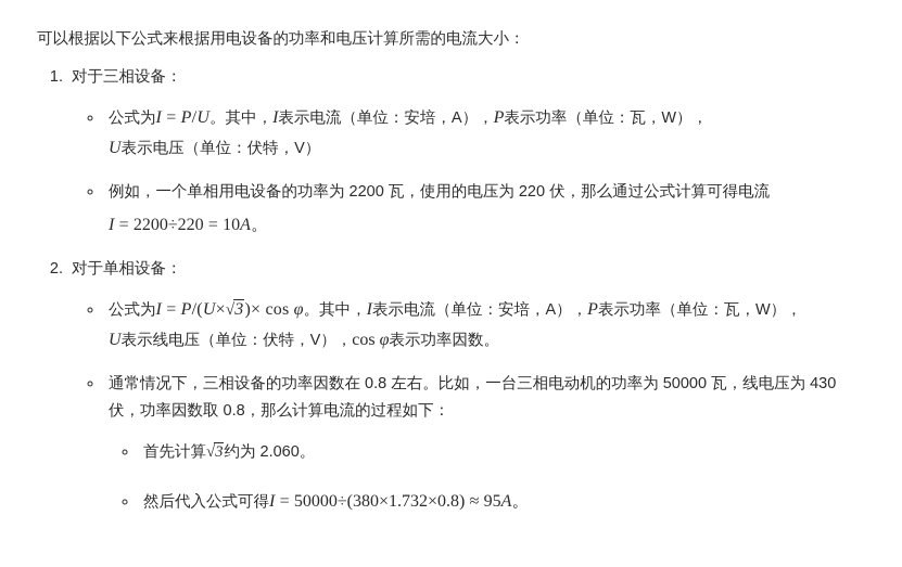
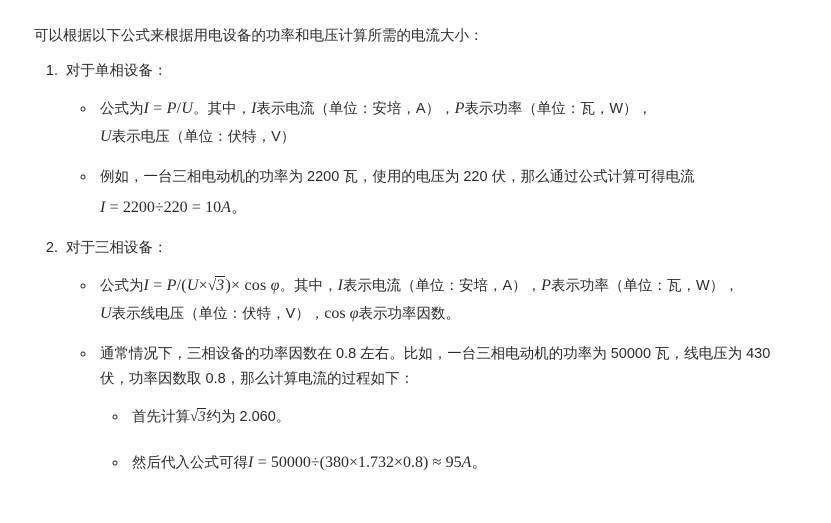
  可以根据以下公式来根据用电设备的功率和电压计算所需的电流大小：
- 对于三相设备：
+ 对于单相设备：
  公式为I = P/U。其中，I表示电流（单位：安培，A），P表示功率（单位：瓦，W），U表示电压（单位：伏特，V）
- 例如，一个单相用电设备的功率为 2200 瓦，使用的电压为 220 伏，那么通过公式计算可得电流
+ 例如，一台三相电动机的功率为 2200 瓦，使用的电压为 220 伏，那么通过公式计算可得电流
  I = 2200÷220 = 10A。
- 对于单相设备：
+ 对于三相设备：
  公式为I = P/(U×√3)× cos φ。其中，I表示电流（单位：安培，A），P表示功率（单位：瓦，W），U表示线电压（单位：伏特，V），cos φ表示功率因数。
  通常情况下，三相设备的功率因数在 0.8 左右。比如，一台三相电动机的功率为 50000 瓦，线电压为 430 伏，功率因数取 0.8，那么计算电流的过程如下：
  首先计算√3约为 2.060。
  然后代入公式可得I = 50000÷(380×1.732×0.8) ≈ 95A。
